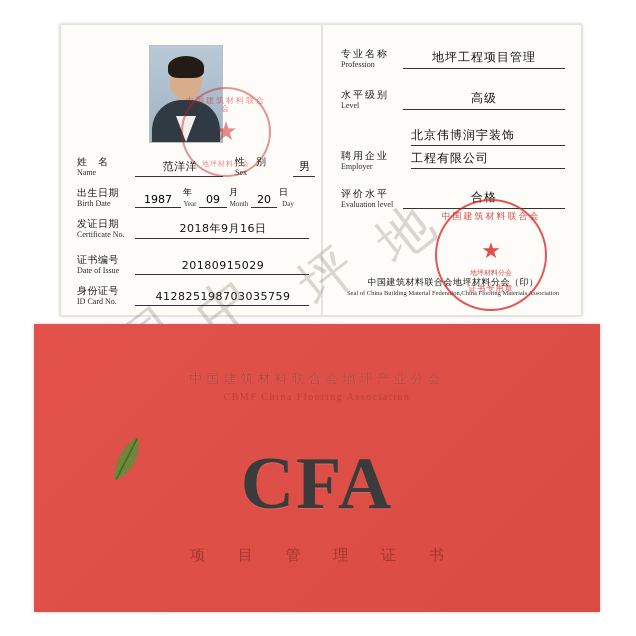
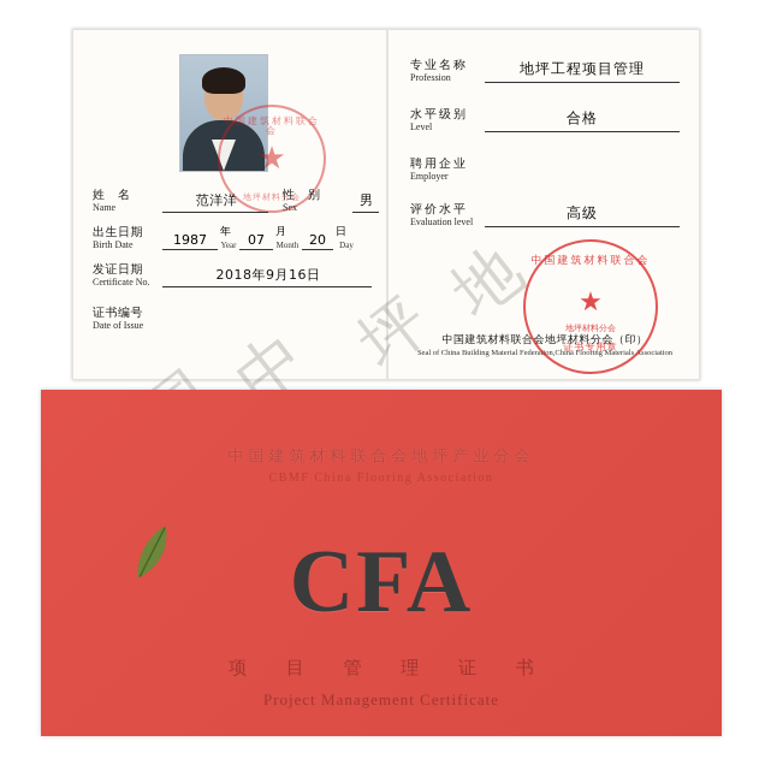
  中国建筑材料联合会
  ★
  地坪材料分会
  姓 名
  Name
  范洋洋
  性 别
  Sex
  男
  出生日期
  Birth Date
  1987
  年
  Year
- 09
+ 07
  月
  Month
  20
  日
  Day
  发证日期
  Certificate No.
  2018年9月16日
  证书编号
  Date of Issue
- 20180915029
- 身份证号
- ID Card No.
- 412825198703035759
  专业名称
  Profession
  地坪工程项目管理
  水平级别
  Level
- 高级
+ 合格
  聘用企业
  Employer
- 北京伟博润宇装饰
- 工程有限公司
  评价水平
  Evaluation level
- 合格
+ 高级
  中国建筑材料联合会地坪材料分会（印）
  中国建筑材料联合会
  ★
  地坪材料分会
  证书专用章
  中国建筑材料联合会地坪产业分会
  CBMF China Flooring Association
  CFA
  项 目 管 理 证 书
+ Project Management Certificate
